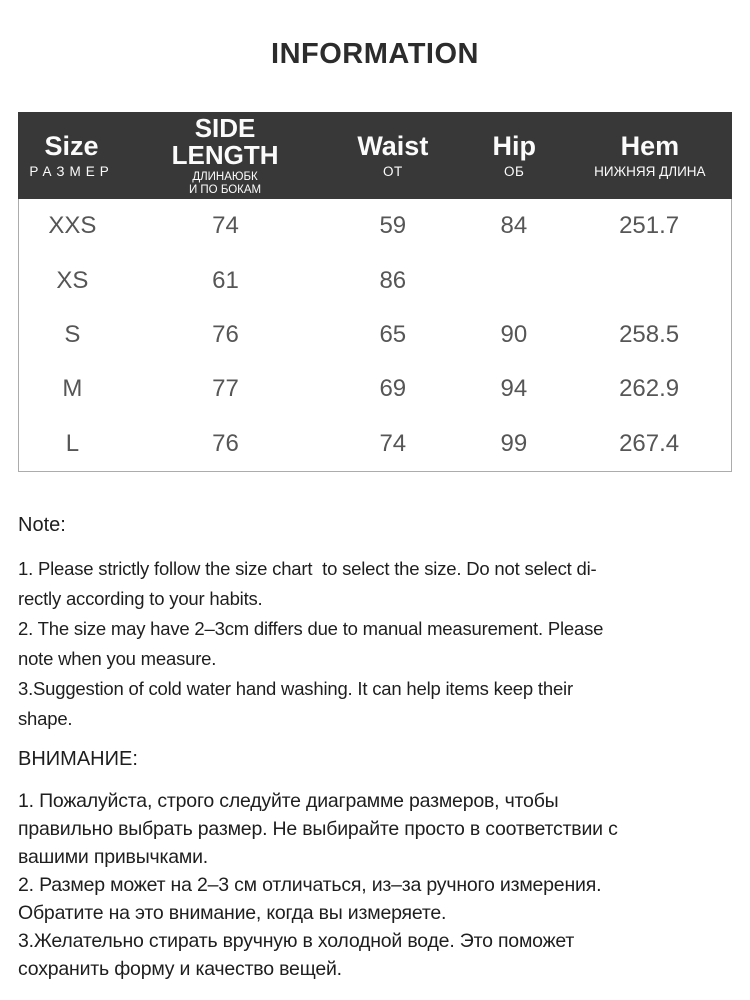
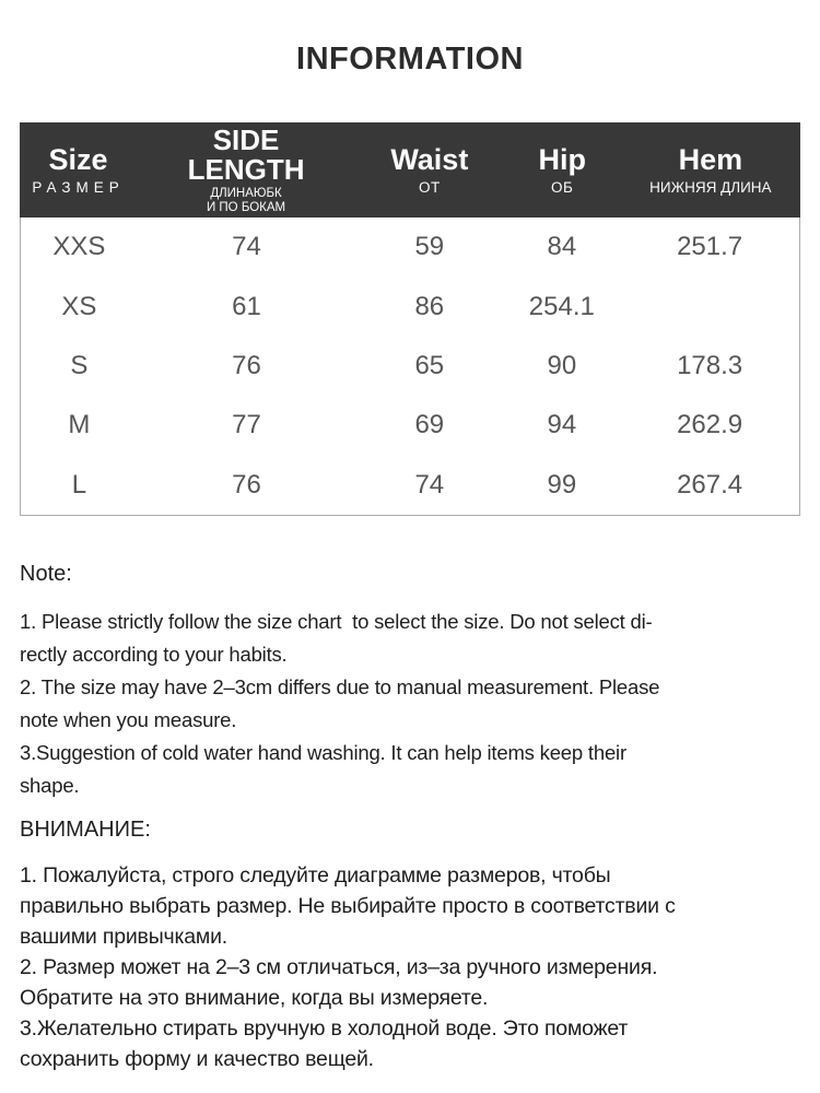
  INFORMATION
  Size
  РАЗМЕР
  SIDE
  LENGTH
  ДЛИНАЮБК
  И ПО БОКАМ
  Waist
  ОТ
  Hip
  ОБ
  Hem
  НИЖНЯЯ ДЛИНА
  XXS
  74
  59
  84
  251.7
  XS
  61
  86
+ 254.1
  S
  76
  65
  90
- 258.5
+ 178.3
  M
  77
  69
  94
  262.9
  L
  76
  74
  99
  267.4
  Note:
  1. Please strictly follow the size chart to select the size. Do not select di-
  rectly according to your habits.
  2. The size may have 2–3cm differs due to manual measurement. Please
  note when you measure.
  3.Suggestion of cold water hand washing. It can help items keep their
  shape.
  ВНИМАНИЕ:
  1. Пожалуйста, строго следуйте диаграмме размеров, чтобы
  правильно выбрать размер. Не выбирайте просто в соответствии с
  вашими привычками.
  2. Размер может на 2–3 см отличаться, из–за ручного измерения.
  Обратите на это внимание, когда вы измеряете.
  3.Желательно стирать вручную в холодной воде. Это поможет
  сохранить форму и качество вещей.
